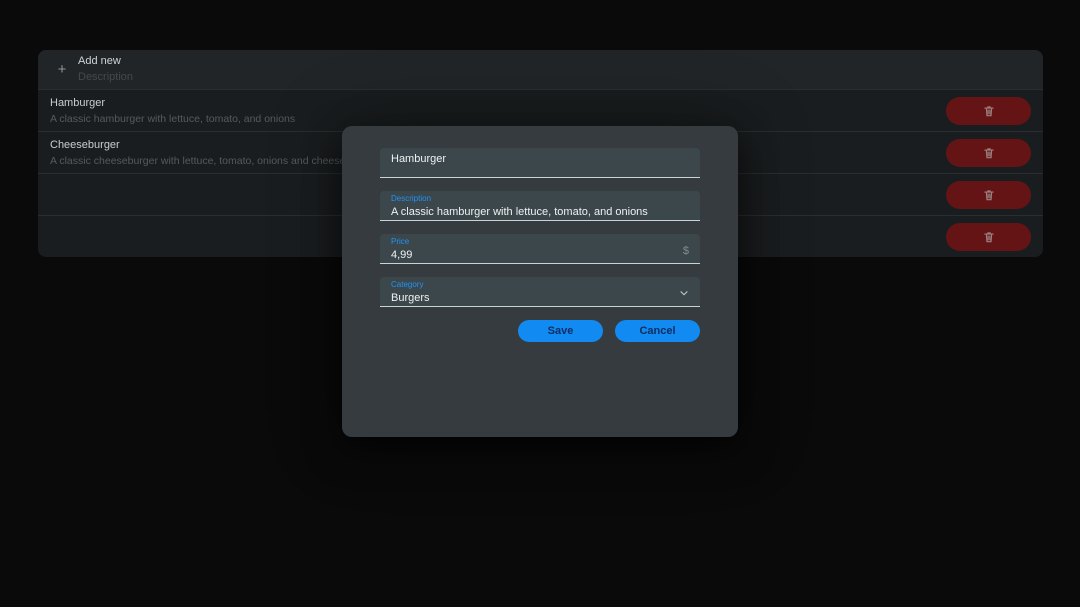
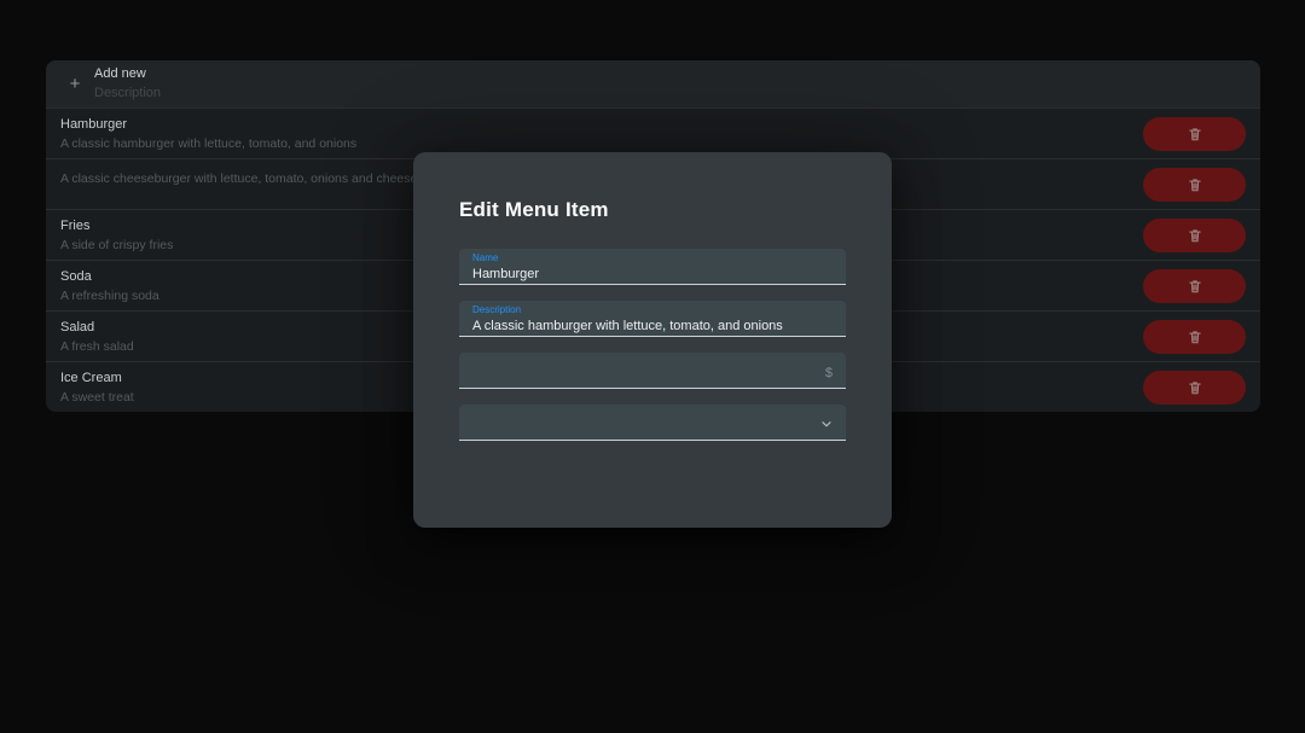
  +
  Add new
  Description
  Hamburger
  A classic hamburger with lettuce, tomato, and onions
- Cheeseburger
  A classic cheeseburger with lettuce, tomato, onions and chees
+ Fries
+ A side of crispy fries
+ Soda
+ A refreshing soda
+ Salad
+ A fresh salad
+ Ice Cream
+ A sweet treat
+ Edit Menu Item
+ Name
  Hamburger
  Description
  A classic hamburger with lettuce, tomato, and onions
- Price
- 4,99
  $
- Category
- Burgers
- Save
- Cancel
